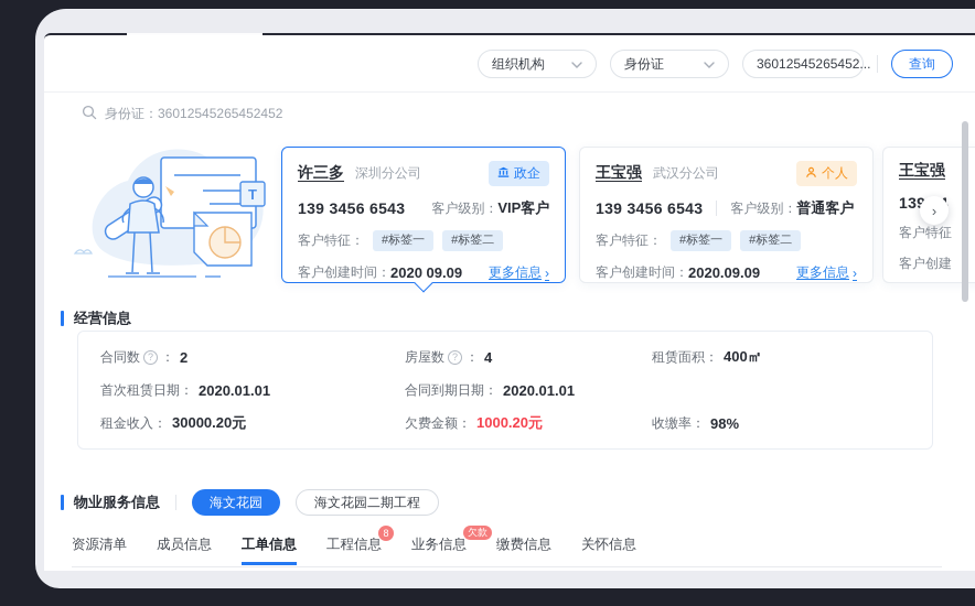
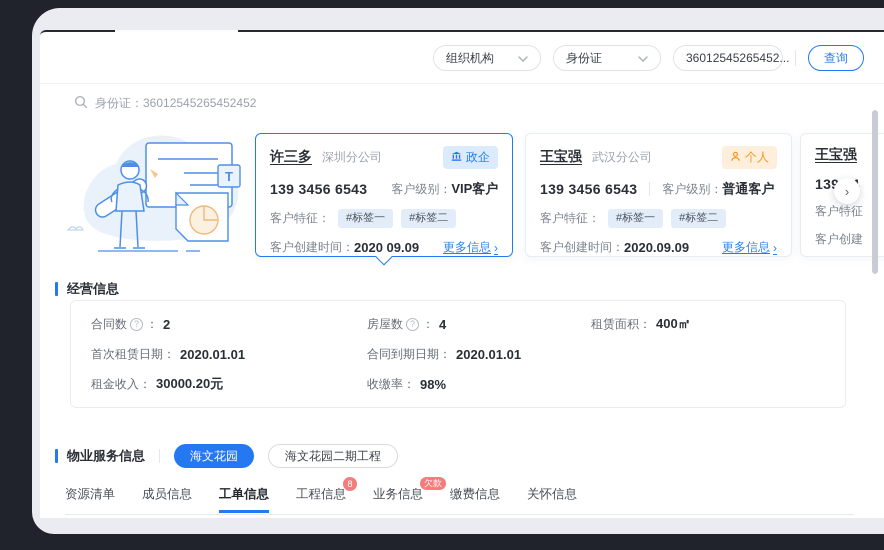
  组织机构
  身份证
  36012545265452...
  查询
  身份证：36012545265452452
  T
  许三多
  深圳分公司
  政企
  139 3456 6543
  客户级别：
  VIP客户
  客户特征：
  #标签一
  #标签二
  客户创建时间：
  2020.09.09
  更多信息
  ›
  王宝强
  武汉分公司
  个人
  139 3456 6543
  客户级别：
  普通客户
  客户特征：
  #标签一
  #标签二
  客户创建时间：
  2020.09.09
  更多信息
  ›
  王宝强
  客户特征
  客户创建
  ›
  经营信息
  合同数
  ?
  ：
  2
  房屋数
  ?
  ：
  4
  租赁面积：
  400㎡
  首次租赁日期：
  2020.01.01
  合同到期日期：
  2020.01.01
  租金收入：
  30000.20元
- 欠费金额：
- 1000.20元
  收缴率：
  98%
  物业服务信息
  海文花园
  海文花园二期工程
  资源清单
  成员信息
  工单信息
  工程信息
  8
  业务信息
  欠款
  缴费信息
  关怀信息
